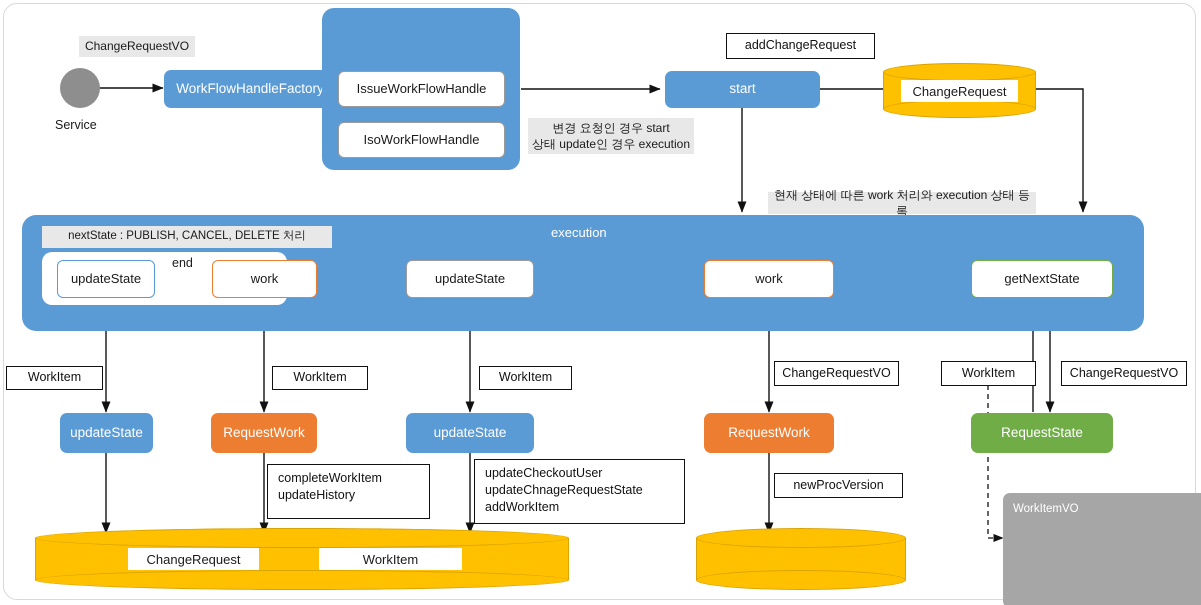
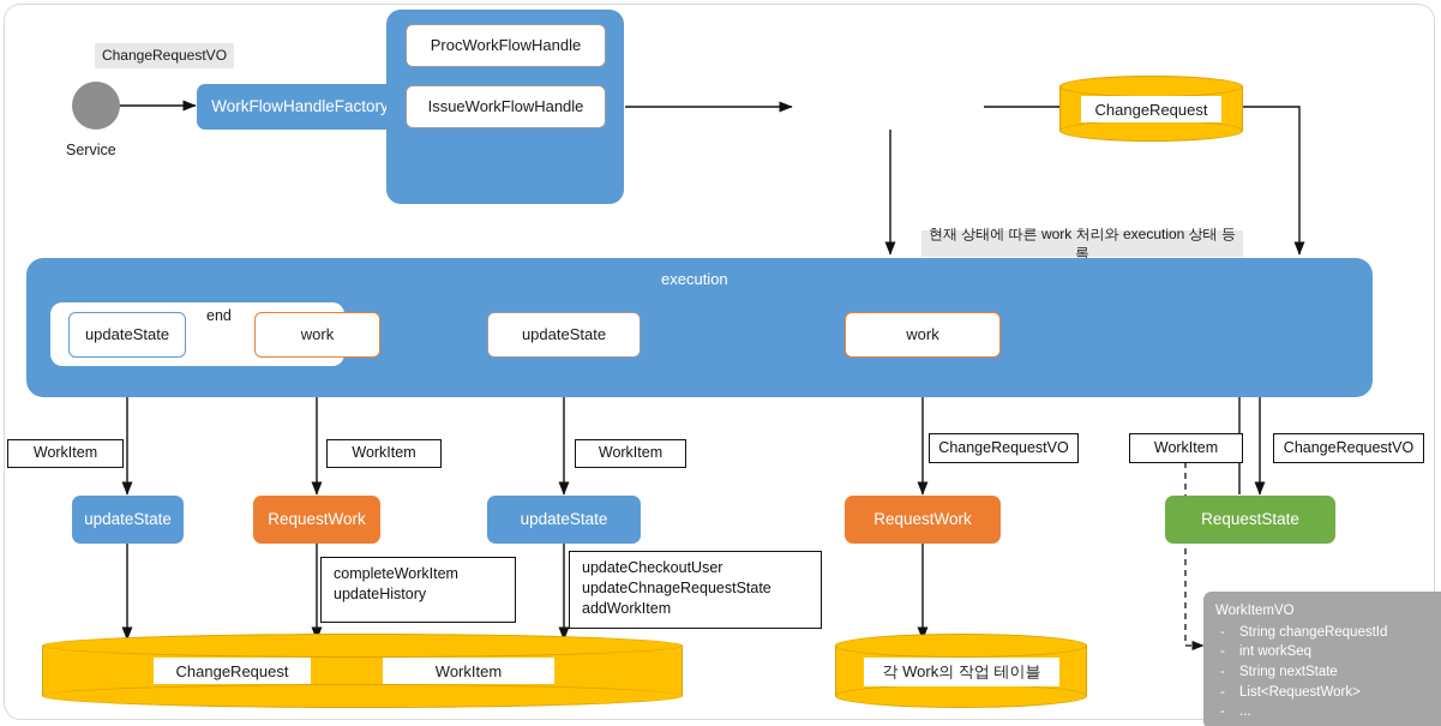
  Service
  ChangeRequestVO
  WorkFlowHandleFactory
+ ProcWorkFlowHandle
  IssueWorkFlowHandle
- IsoWorkFlowHandle
- 변경 요청인 경우 start
- 상태 update인 경우 execution
- addChangeRequest
- start
  ChangeRequest
  현재 상태에 따른 work 처리와 execution 상태 등록
  execution
- nextState : PUBLISH, CANCEL, DELETE 처리
  updateState
  work
  end
  updateState
  work
- getNextState
  WorkItem
  WorkItem
  WorkItem
  ChangeRequestVO
  WorkItem
  ChangeRequestVO
  updateState
  RequestWork
  updateState
  RequestWork
  RequestState
  completeWorkItem
  updateHistory
  updateCheckoutUser
  updateChnageRequestState
  addWorkItem
- newProcVersion
  WorkItemVO
+ String changeRequestId
+ int workSeq
+ String nextState
+ List<RequestWork>
+ ...
  ChangeRequest
  WorkItem
+ 각 Work의 작업 테이블
